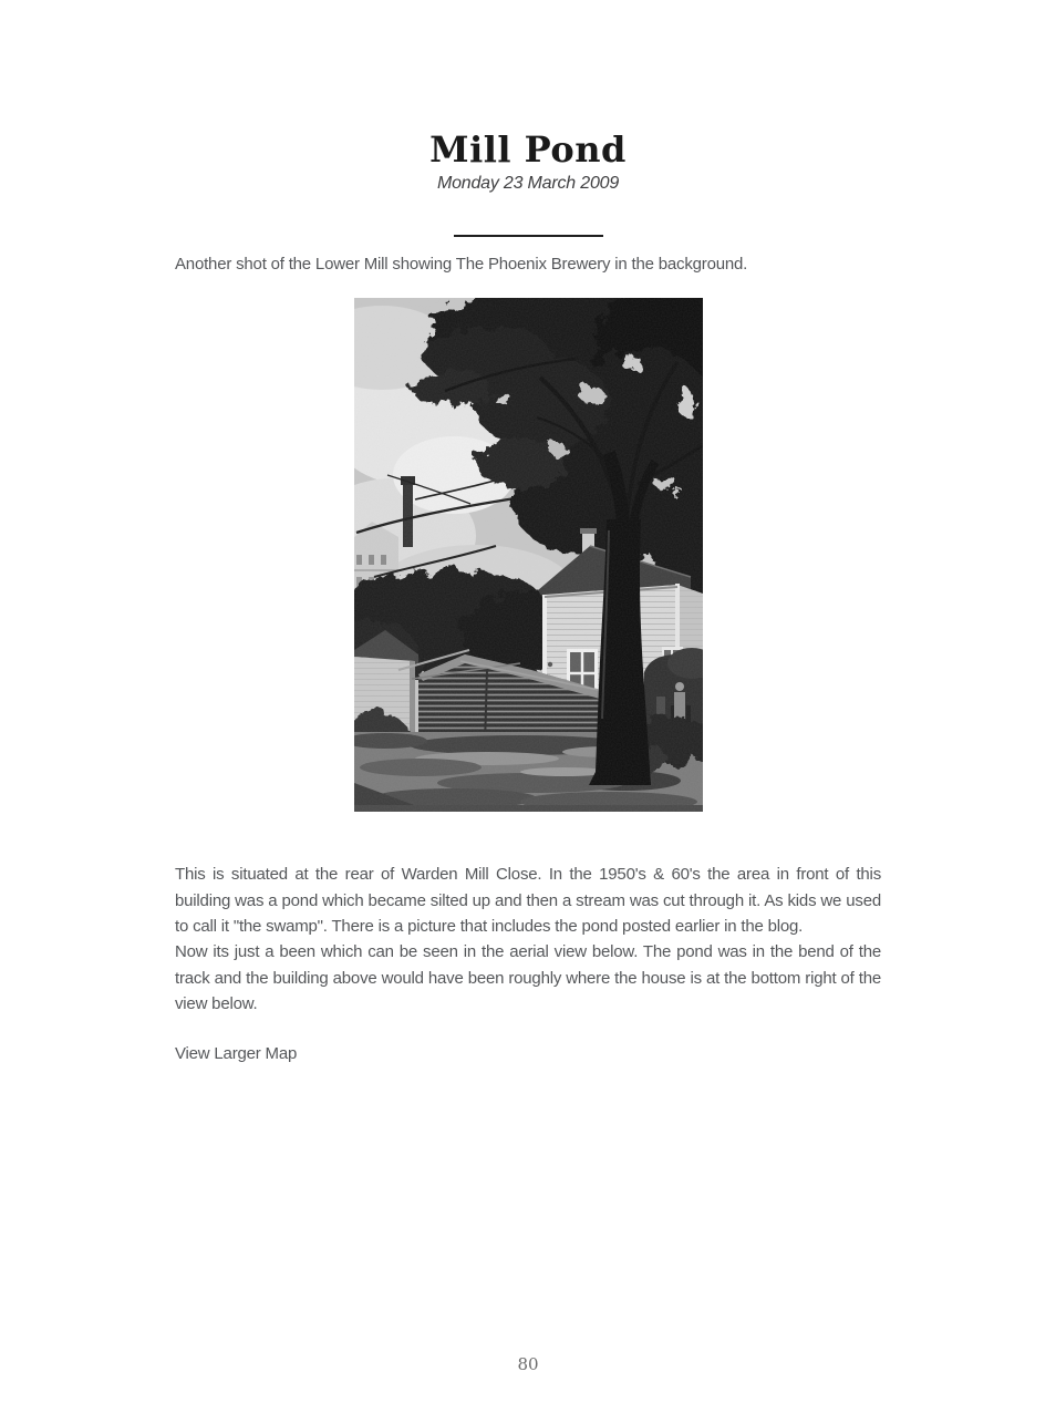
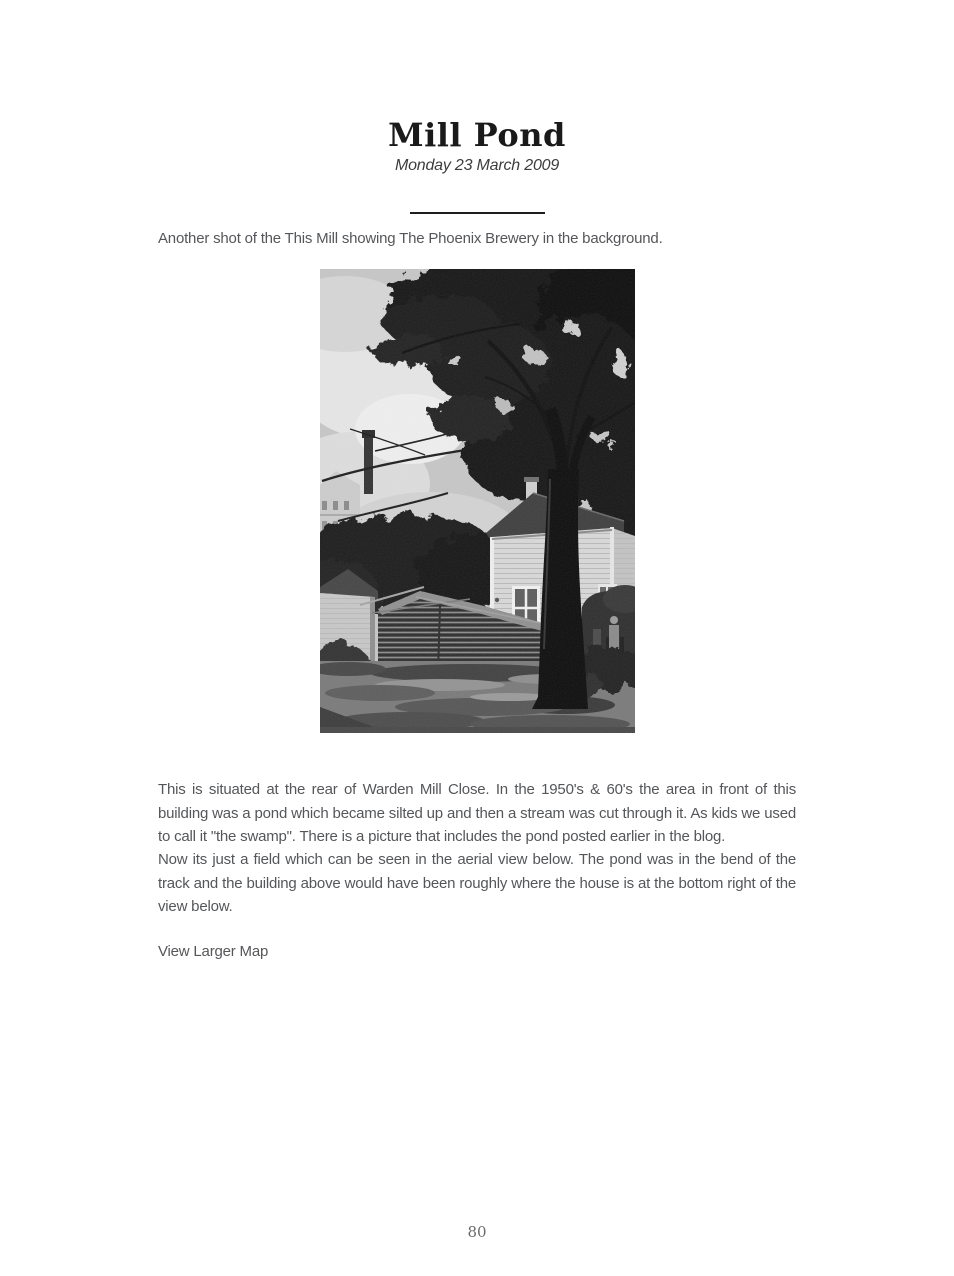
  Mill Pond
  Monday 23 March 2009
- Another shot of the Lower Mill showing The Phoenix Brewery in the background.
+ Another shot of the This Mill showing The Phoenix Brewery in the background.
  This is situated at the rear of Warden Mill Close. In the 1950's & 60's the area in front of this building was a pond which became silted up and then a stream was cut through it. As kids we used to call it "the swamp". There is a picture that includes the pond posted earlier in the blog.
- Now its just a been which can be seen in the aerial view below. The pond was in the bend of the track and the building above would have been roughly where the house is at the bottom right of the view below.
+ Now its just a field which can be seen in the aerial view below. The pond was in the bend of the track and the building above would have been roughly where the house is at the bottom right of the view below.
  View Larger Map
  80
